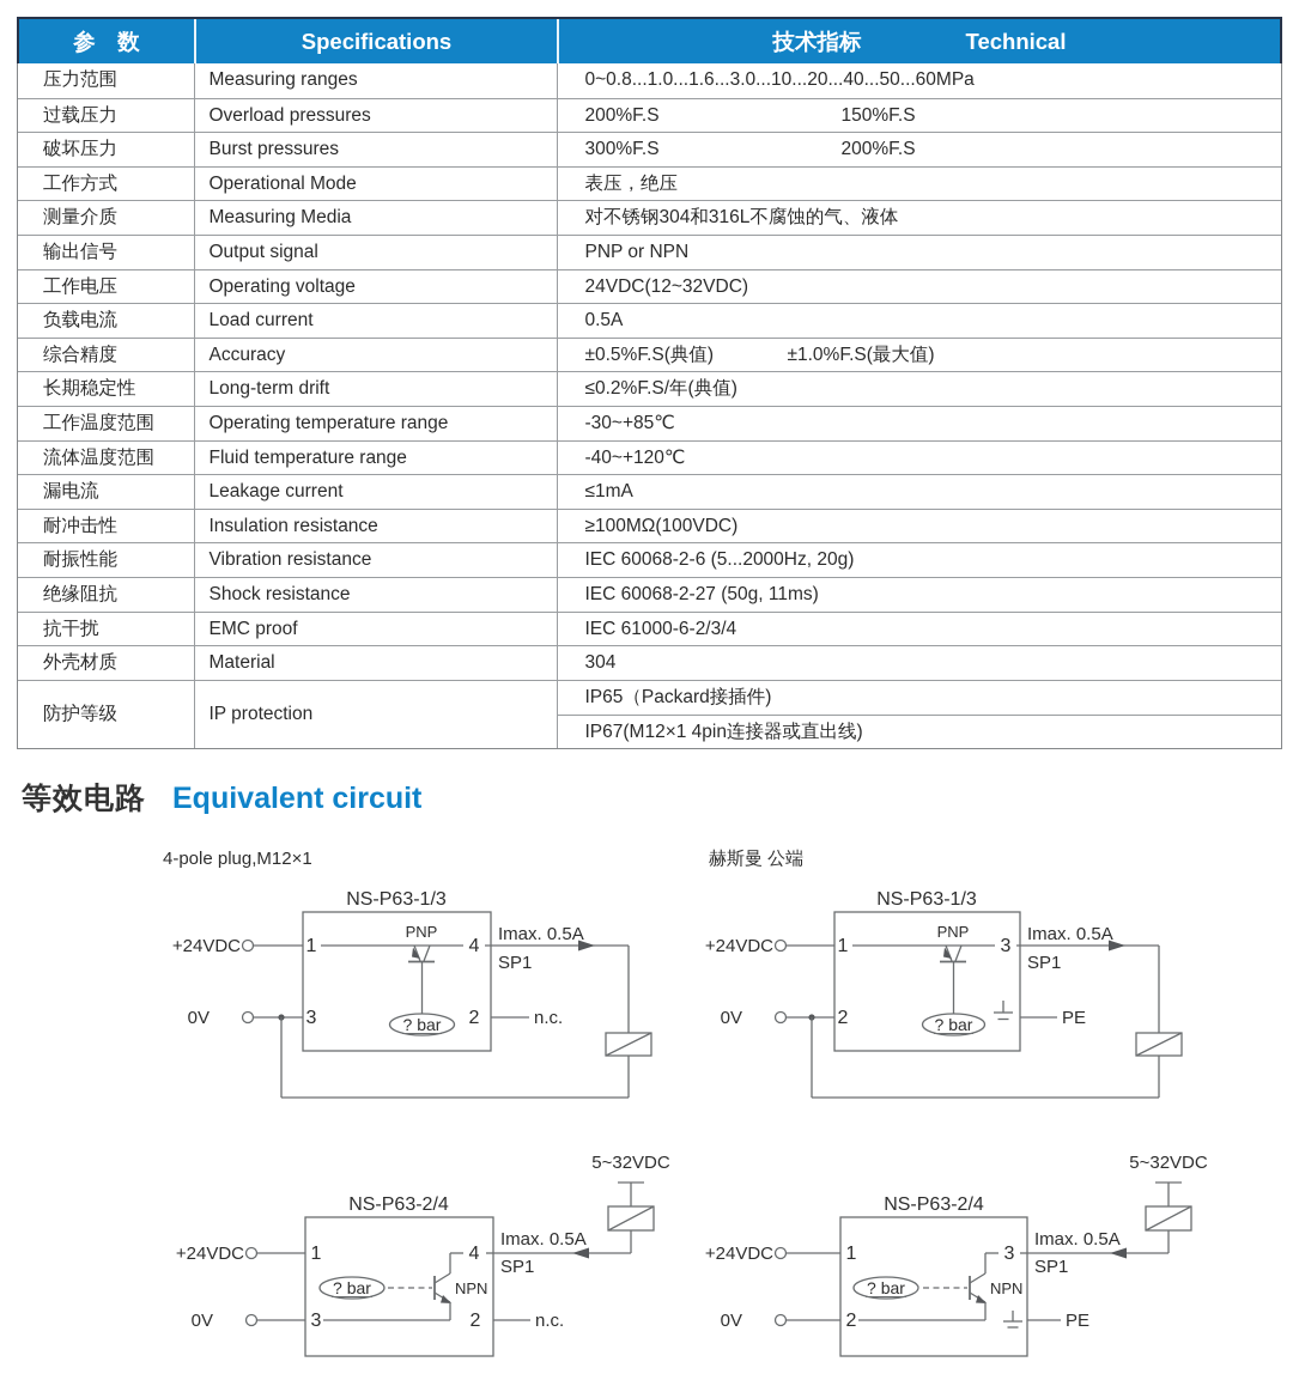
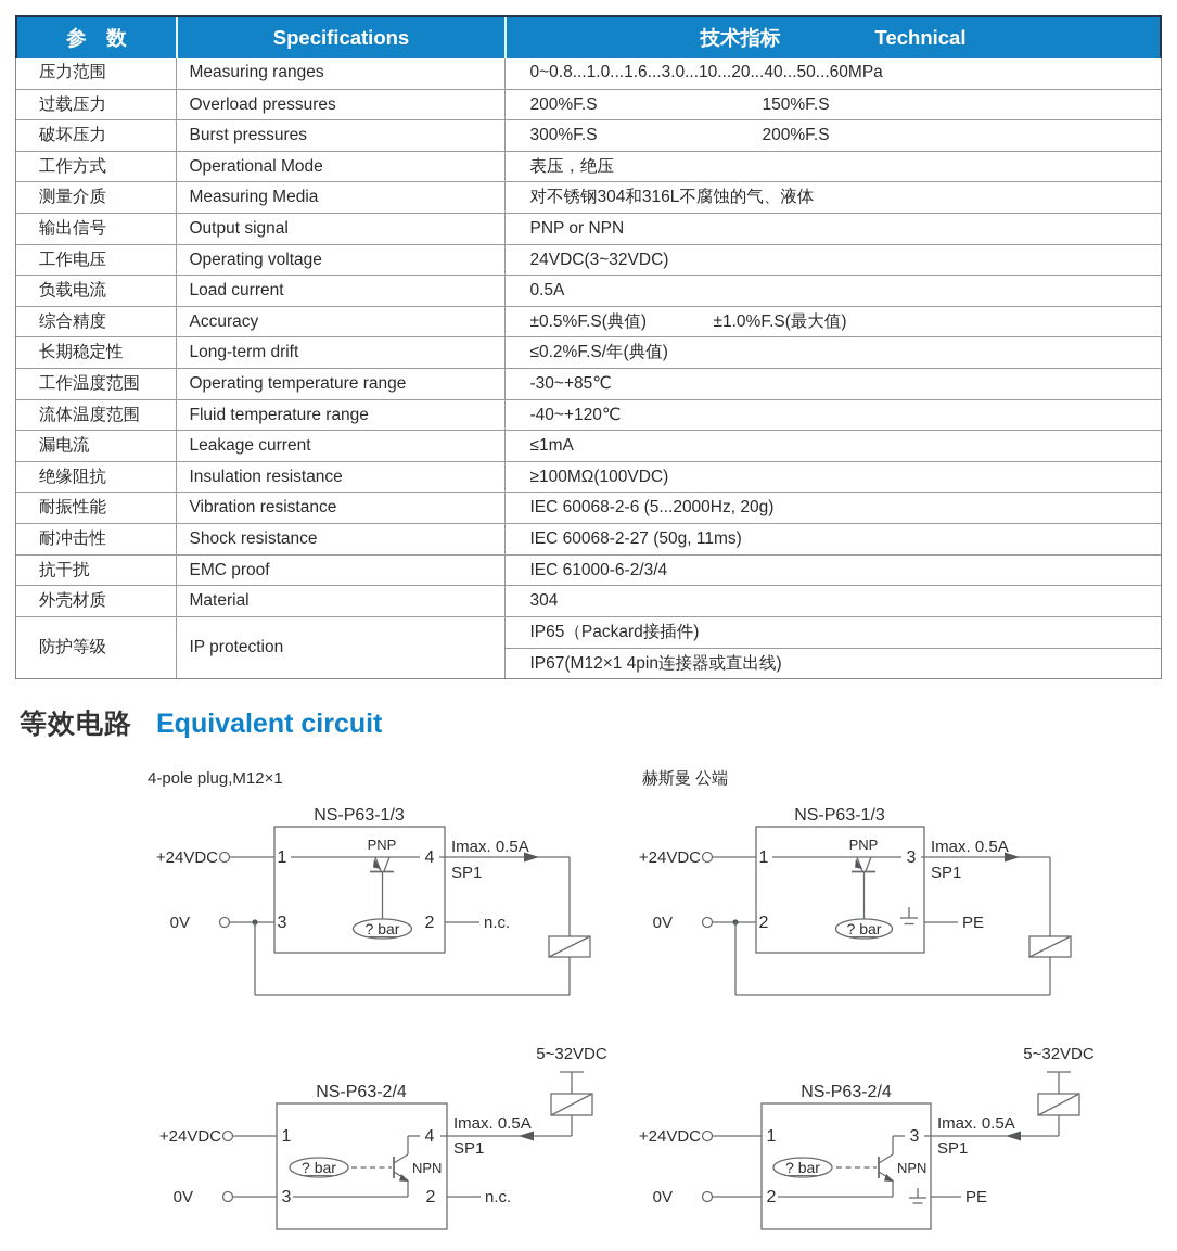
  参 数
  Specifications
  技术指标
  Technical
  压力范围
  Measuring ranges
  0~0.8...1.0...1.6...3.0...10...20...40...50...60MPa
  过载压力
  Overload pressures
  200%F.S 150%F.S
  破坏压力
  Burst pressures
  300%F.S 200%F.S
  工作方式
  Operational Mode
  表压，绝压
  测量介质
  Measuring Media
  对不锈钢304和316L不腐蚀的气、液体
  输出信号
  Output signal
  PNP or NPN
  工作电压
  Operating voltage
- 24VDC(12~32VDC)
+ 24VDC(3~32VDC)
  负载电流
  Load current
  0.5A
  综合精度
  Accuracy
  ±0.5%F.S(典值) ±1.0%F.S(最大值)
  长期稳定性
  Long-term drift
  ≤0.2%F.S/年(典值)
  工作温度范围
  Operating temperature range
  -30~+85℃
  流体温度范围
  Fluid temperature range
  -40~+120℃
  漏电流
  Leakage current
  ≤1mA
- 耐冲击性
+ 绝缘阻抗
  Insulation resistance
  ≥100MΩ(100VDC)
  耐振性能
  Vibration resistance
  IEC 60068-2-6 (5...2000Hz, 20g)
- 绝缘阻抗
+ 耐冲击性
  Shock resistance
  IEC 60068-2-27 (50g, 11ms)
  抗干扰
  EMC proof
  IEC 61000-6-2/3/4
  外壳材质
  Material
  304
  防护等级
  IP protection
  IP65（Packard接插件)
  IP67(M12×1 4pin连接器或直出线)
  等效电路 Equivalent circuit
  4-pole plug,M12×1
  NS-P63-1/3
  +24VDC
  0V
  1
  4
  3
  2
  PNP
  ? bar
  n.c.
  Imax. 0.5A
  SP1
  赫斯曼 公端
  NS-P63-1/3
  +24VDC
  0V
  1
  3
  2
  PNP
  ? bar
  PE
  Imax. 0.5A
  SP1
  5~32VDC
  NS-P63-2/4
  +24VDC
  0V
  1
  3
  4
  2
  NPN
  ? bar
  n.c.
  Imax. 0.5A
  SP1
  5~32VDC
  NS-P63-2/4
  +24VDC
  0V
  1
  2
  3
  NPN
  ? bar
  PE
  Imax. 0.5A
  SP1
